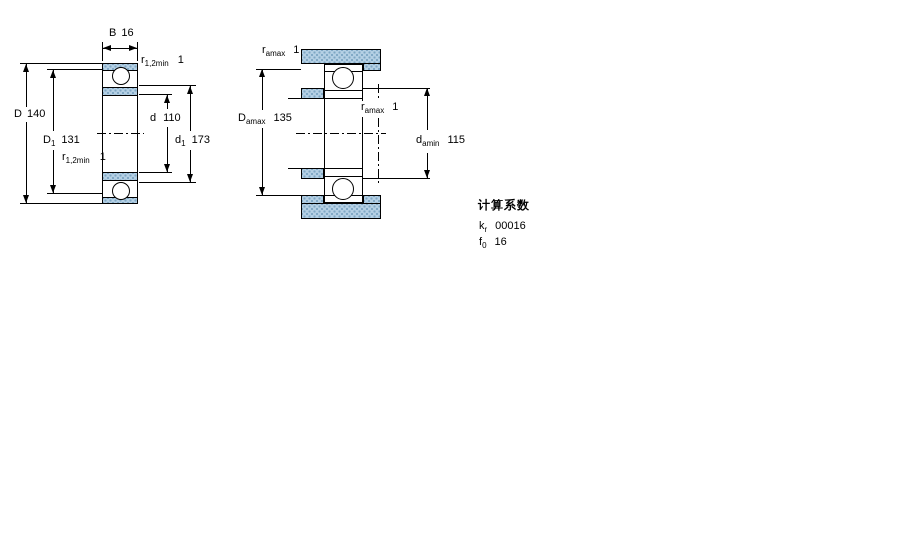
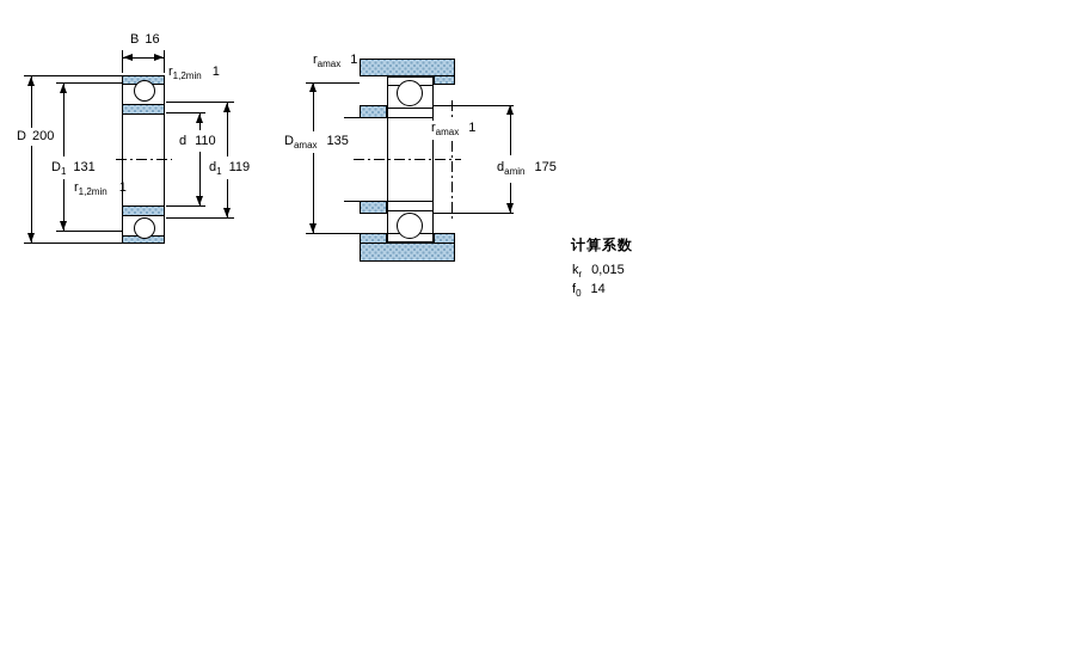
  B 16
  r1,2min 1
- D 140
+ D 200
  D1 131
  r1,2min 1
  d 110
- d1 173
+ d1 119
  ramax 1
  Damax 135
  ramax 1
- damin 115
+ damin 175
  计算系数
- kr 00016
+ kr 0,015
- f0 16
+ f0 14
